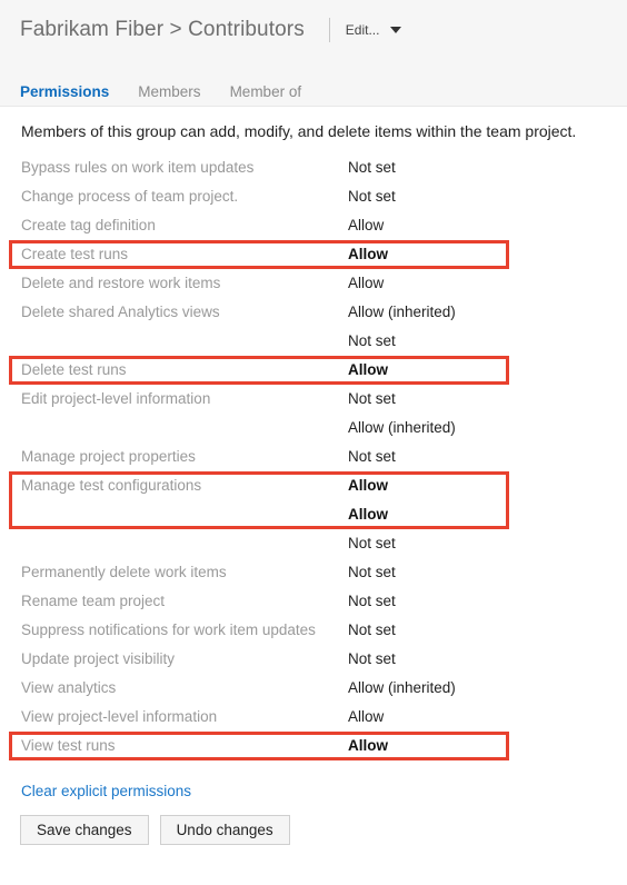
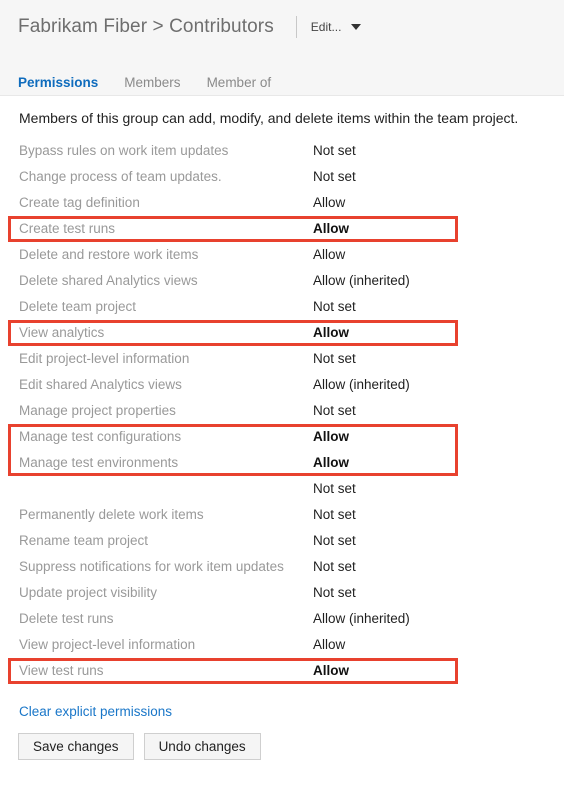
  Fabrikam Fiber > Contributors
  Edit...
  Permissions
  Members
  Member of
  Members of this group can add, modify, and delete items within the team project.
  Bypass rules on work item updates
  Not set
- Change process of team project.
+ Change process of team updates.
  Not set
  Create tag definition
  Allow
  Create test runs
  Allow
  Delete and restore work items
  Allow
  Delete shared Analytics views
  Allow (inherited)
+ Delete team project
  Not set
- Delete test runs
+ View analytics
  Allow
  Edit project-level information
  Not set
+ Edit shared Analytics views
  Allow (inherited)
  Manage project properties
  Not set
  Manage test configurations
  Allow
+ Manage test environments
  Allow
  Not set
  Permanently delete work items
  Not set
  Rename team project
  Not set
  Suppress notifications for work item updates
  Not set
  Update project visibility
  Not set
- View analytics
+ Delete test runs
  Allow (inherited)
  View project-level information
  Allow
  View test runs
  Allow
  Clear explicit permissions
  Save changes
  Undo changes
